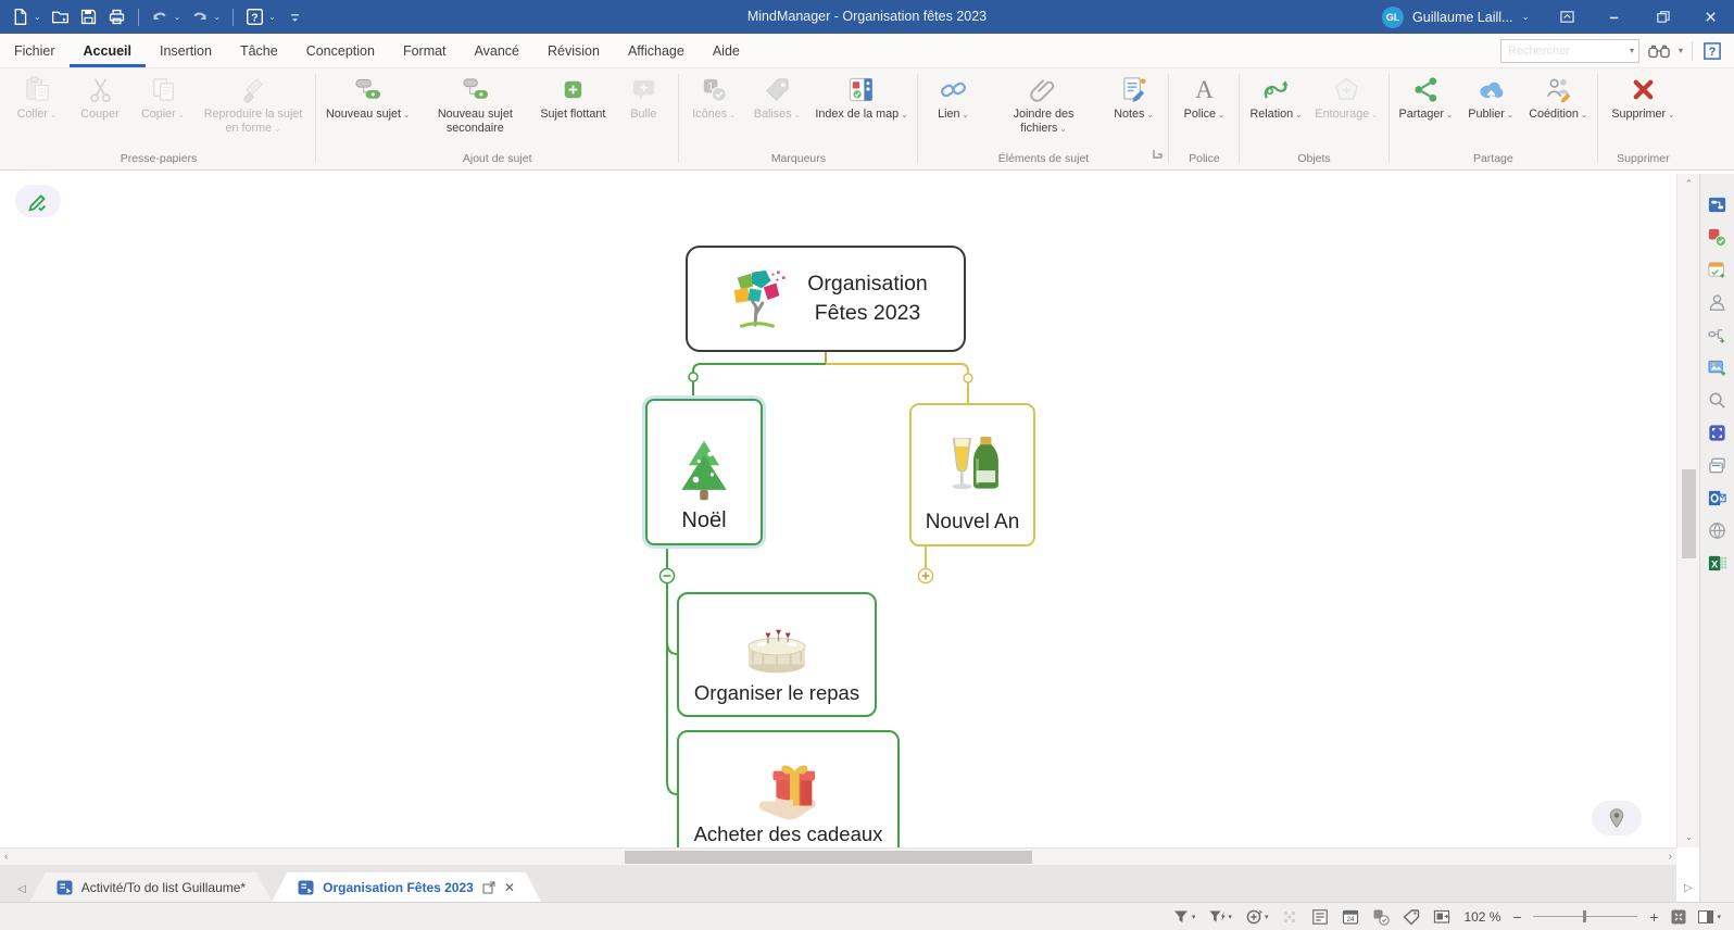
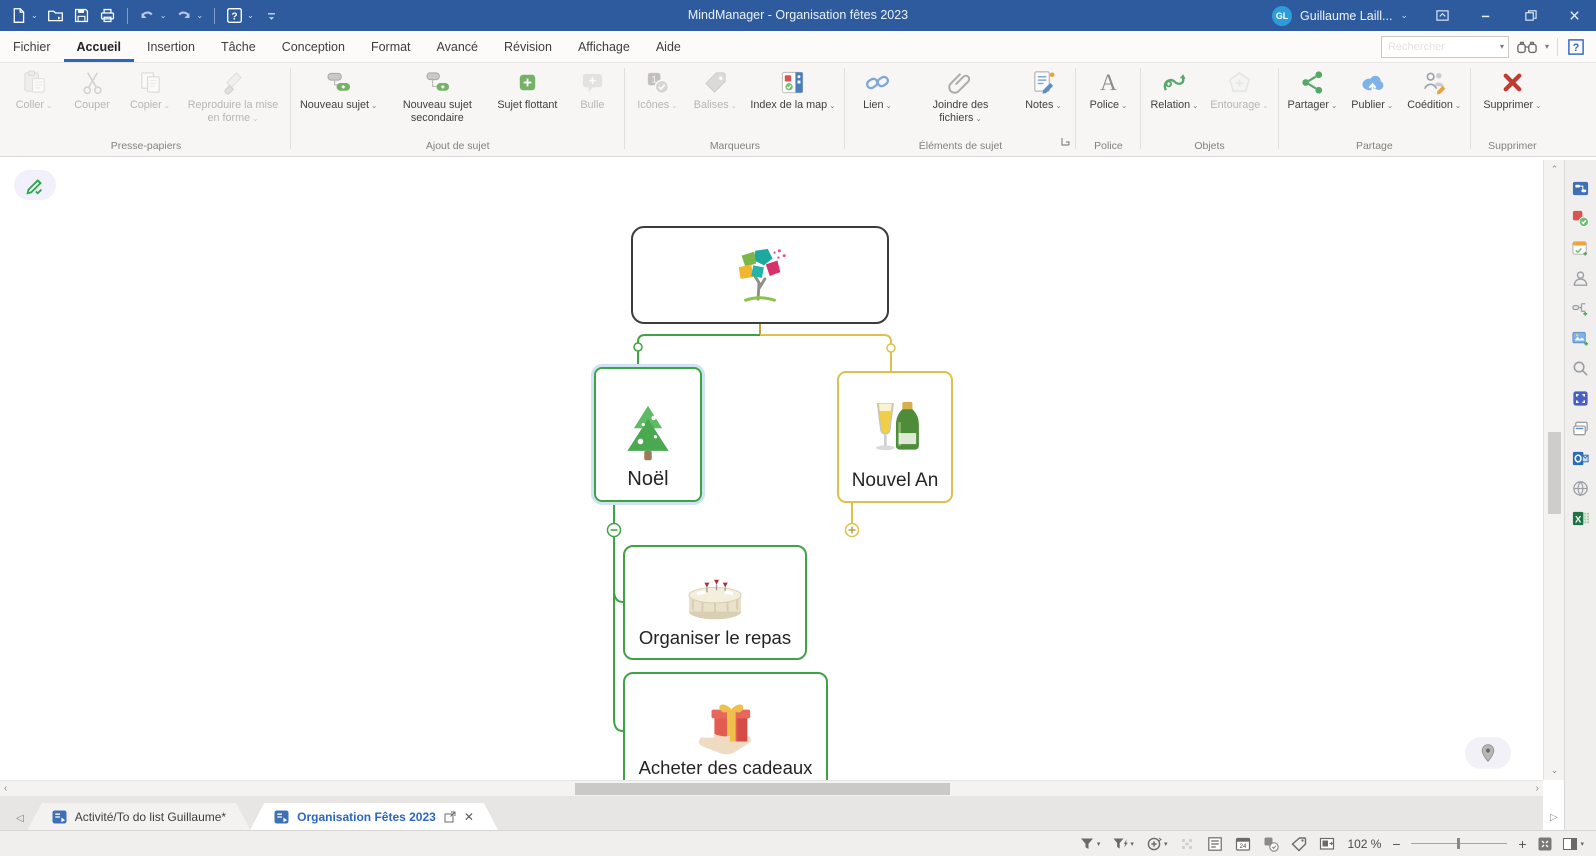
  ⌄
  ⌄
  ⌄
  ?
  ⌄
  MindManager - Organisation fêtes 2023
  GL
  Guillaume Laill...
  ⌄
  Fichier
  Accueil
  Insertion
  Tâche
  Conception
  Format
  Avancé
  Révision
  Affichage
  Aide
  Rechercher
  ▾
  ▾
  ?
  Coller ⌄
  Couper
  Copier ⌄
- Reproduire la sujet en forme ⌄
+ Reproduire la mise en forme ⌄
  Presse-papiers
  Nouveau sujet ⌄
  Nouveau sujet secondaire
  Sujet flottant
  Bulle
  Ajout de sujet
  1
  Icônes ⌄
  Balises ⌄
  Index de la map ⌄
  Marqueurs
  Lien ⌄
  Joindre des fichiers ⌄
  Notes ⌄
  Éléments de sujet
  A
  Police ⌄
  Police
  Relation ⌄
  Entourage ⌄
  Objets
  Partager ⌄
  Publier ⌄
  Coédition ⌄
  Partage
  Supprimer ⌄
  Supprimer
- Organisation
- Fêtes 2023
  Noël
  Nouvel An
  Organiser le repas
  Acheter des cadeaux
  ⌃
  ⌄
  ‹
  ›
  X
  ▷
  ◁
  Activité/To do list Guillaume*
  Organisation Fêtes 2023
  ✕
  102 %
  −
  +
